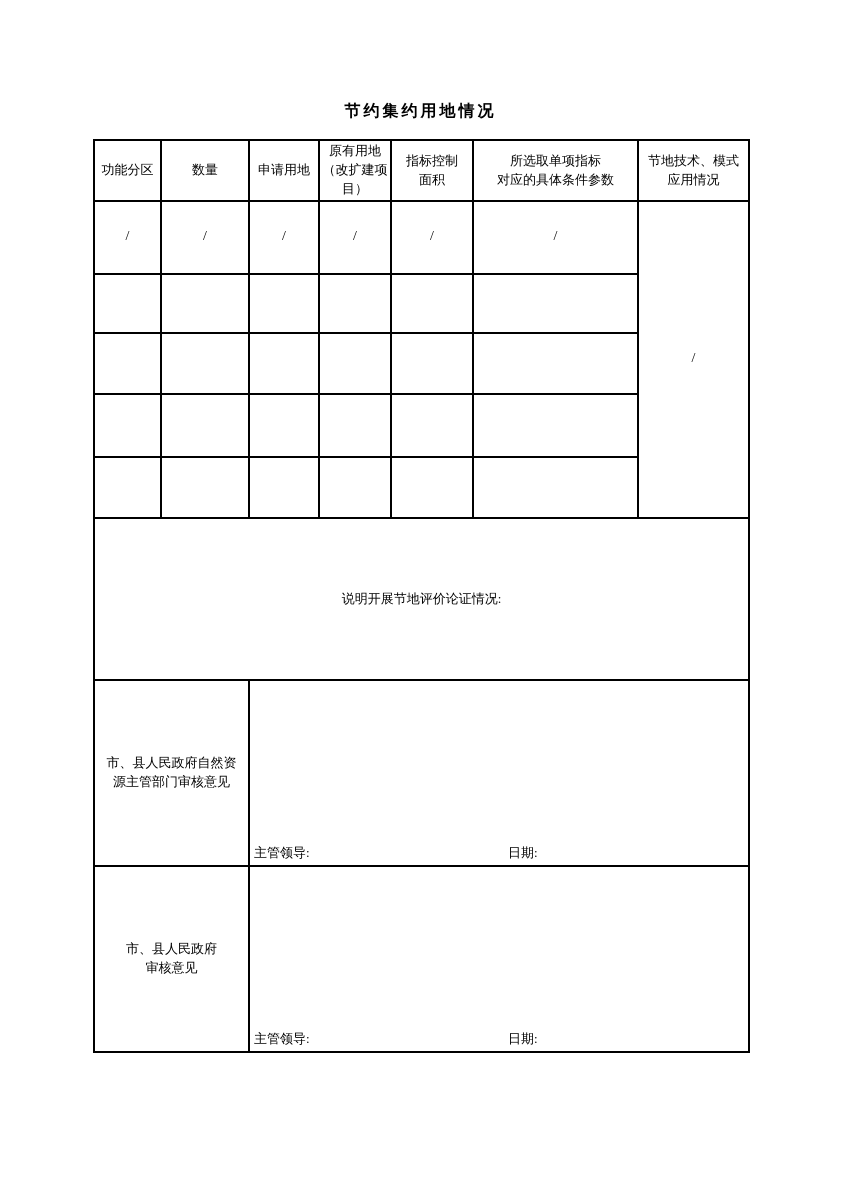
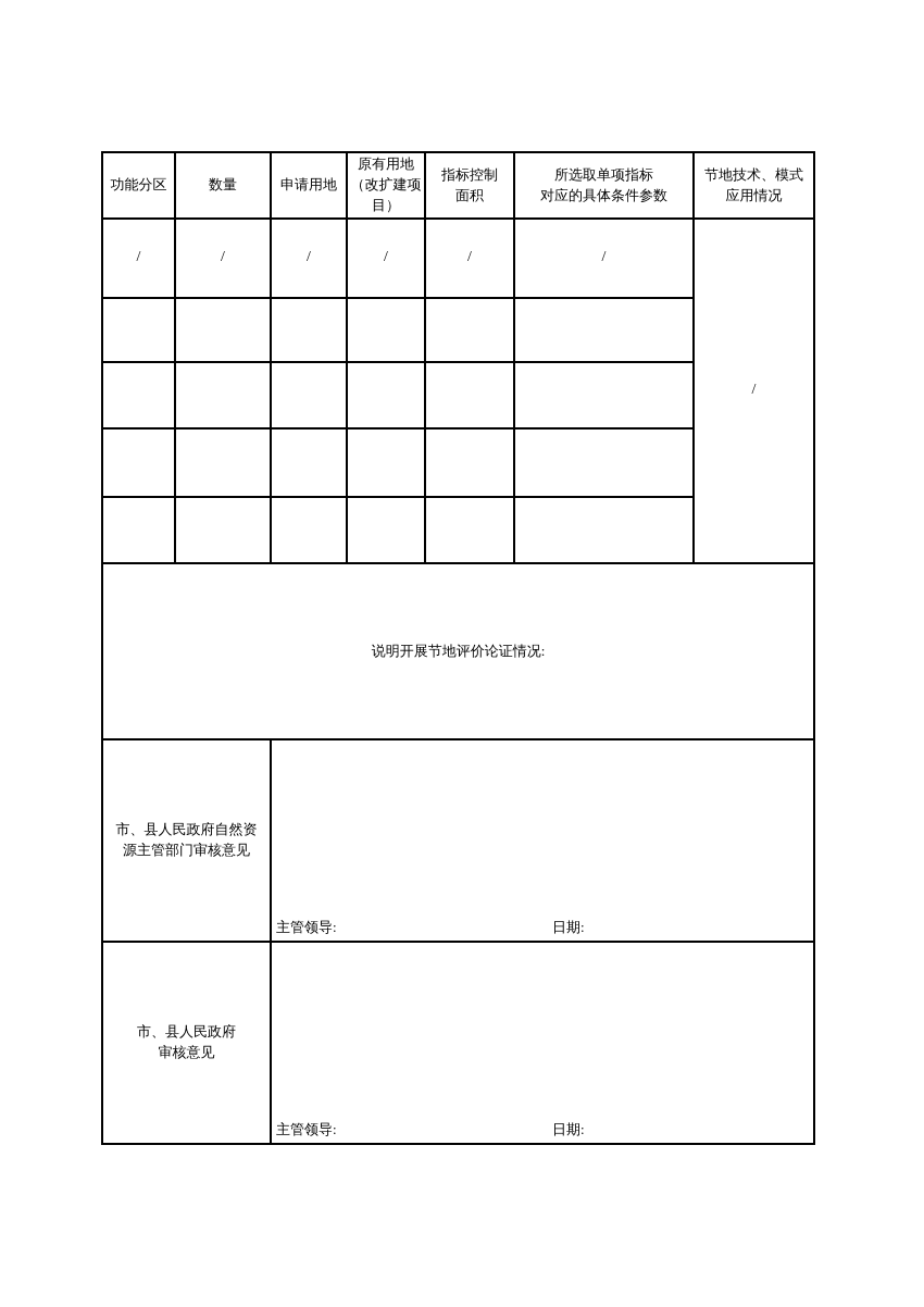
- 节约集约用地情况
  功能分区	数量	申请用地	原有用地 （改扩建项 目）	指标控制 面积	所选取单项指标 对应的具体条件参数	节地技术、模式 应用情况
  /	/	/	/	/	/	/
  说明开展节地评价论证情况:
  市、县人民政府自然资 源主管部门审核意见	主管领导: 日期:
  市、县人民政府 审核意见	主管领导: 日期:
